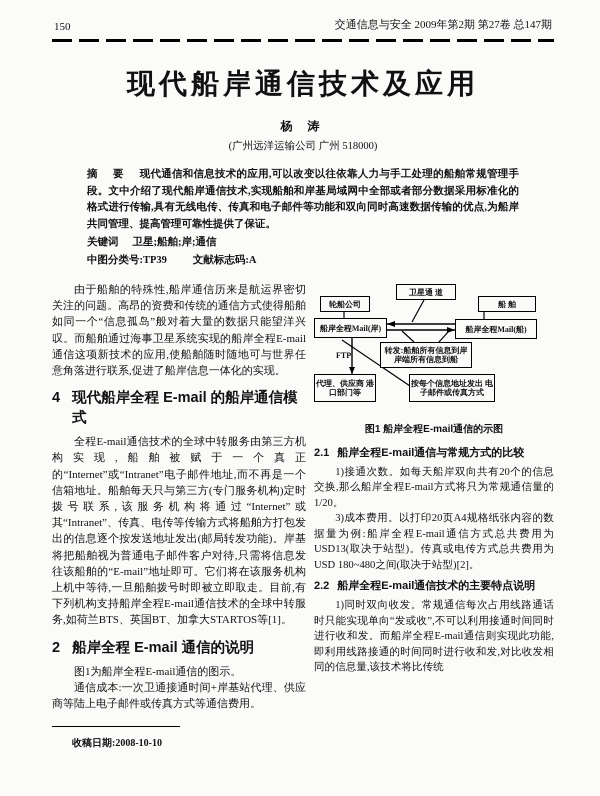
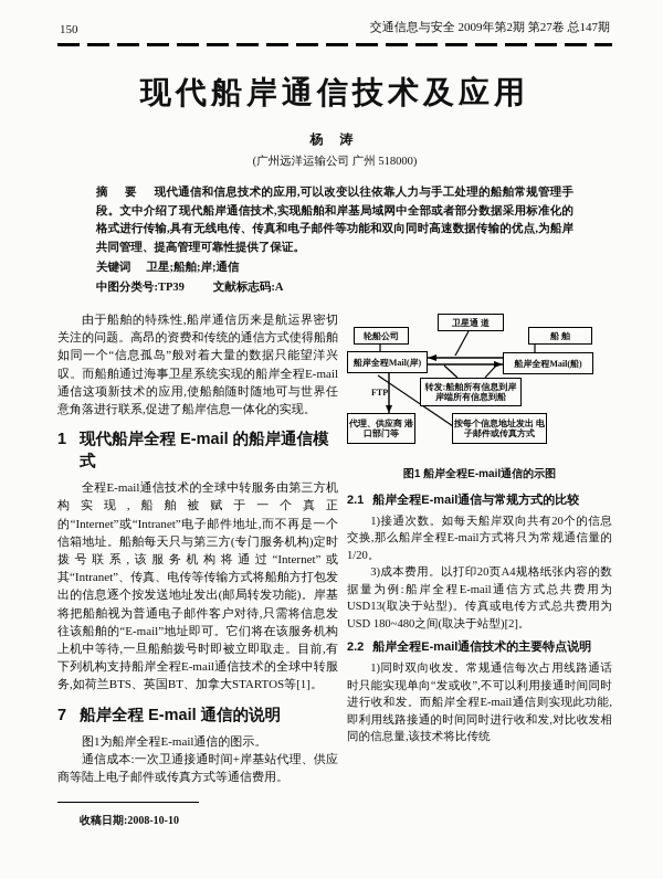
  150
  交通信息与安全 2009年第2期 第27卷 总147期
  现代船岸通信技术及应用
  杨 涛
  (广州远洋运输公司 广州 518000)
  摘 要 现代通信和信息技术的应用,可以改变以往依靠人力与手工处理的船舶常规管理手段。文中介绍了现代船岸通信技术,实现船舶和岸基局域网中全部或者部分数据采用标准化的格式进行传输,具有无线电传、传真和电子邮件等功能和双向同时高速数据传输的优点,为船岸共同管理、提高管理可靠性提供了保证。
  关键词 卫星;船舶;岸;通信
  中图分类号:TP39 文献标志码:A
  由于船舶的特殊性,船岸通信历来是航运界密切关注的问题。高昂的资费和传统的通信方式使得船舶如同一个“信息孤岛”般对着大量的数据只能望洋兴叹。而船舶通过海事卫星系统实现的船岸全程E-mail通信这项新技术的应用,使船舶随时随地可与世界任意角落进行联系,促进了船岸信息一体化的实现。
- 4
+ 1
  现代船岸全程 E-mail 的船岸通信模式
  全程E-mail通信技术的全球中转服务由第三方机构实现,船舶被赋于一个真正的“Internet”或“Intranet”电子邮件地址,而不再是一个信箱地址。船舶每天只与第三方(专门服务机构)定时拨号联系,该服务机构将通过“Internet”或其“Intranet”、传真、电传等传输方式将船舶方打包发出的信息逐个按发送地址发出(邮局转发功能)。岸基将把船舶视为普通电子邮件客户对待,只需将信息发往该船舶的“E-mail”地址即可。它们将在该服务机构上机中等待,一旦船舶拨号时即被立即取走。目前,有下列机构支持船岸全程E-mail通信技术的全球中转服务,如荷兰BTS、英国BT、加拿大STARTOS等[1]。
- 2
+ 7
  船岸全程 E-mail 通信的说明
  图1为船岸全程E-mail通信的图示。
  通信成本:一次卫通接通时间+岸基站代理、供应商等陆上电子邮件或传真方式等通信费用。
  收稿日期:2008-10-10
  卫星通 道
  轮船公司
  船 舶
  船岸全程Mail(岸)
  船岸全程Mail(船)
  转发:船舶所有信息到岸 岸端所有信息到船
  FTP
  代理、供应商 港口部门等
  按每个信息地址发出 电子邮件或传真方式
  图1 船岸全程E-mail通信的示图
  2.1
  船岸全程E-mail通信与常规方式的比较
  1)接通次数。如每天船岸双向共有20个的信息交换,那么船岸全程E-mail方式将只为常规通信量的1/20。
  3)成本费用。以打印20页A4规格纸张内容的数据量为例:船岸全程E-mail通信方式总共费用为USD13(取决于站型)。传真或电传方式总共费用为USD 180~480之间(取决于站型)[2]。
  2.2
  船岸全程E-mail通信技术的主要特点说明
  1)同时双向收发。常规通信每次占用线路通话时只能实现单向“发或收”,不可以利用接通时间同时进行收和发。而船岸全程E-mail通信则实现此功能,即利用线路接通的时间同时进行收和发,对比收发相同的信息量,该技术将比传统
